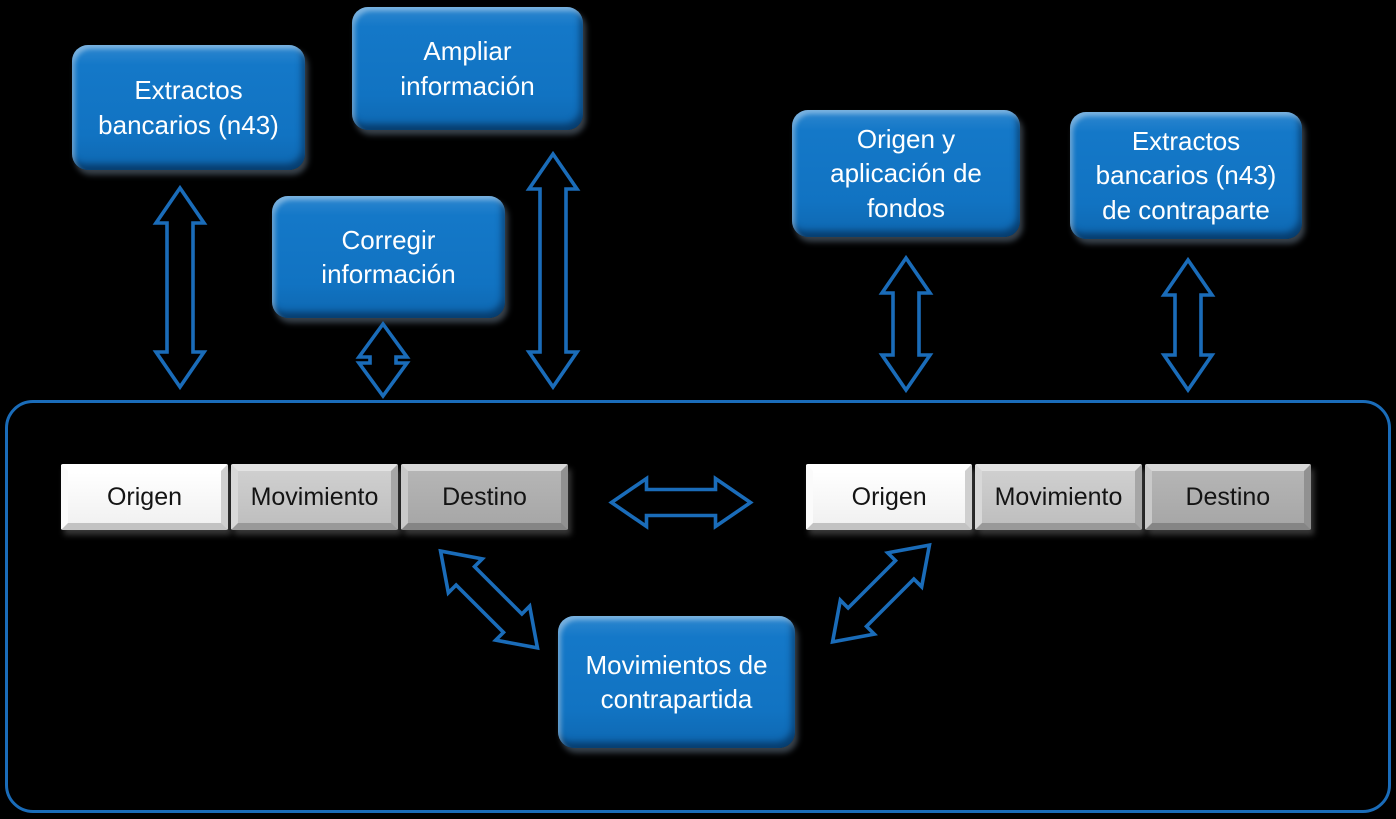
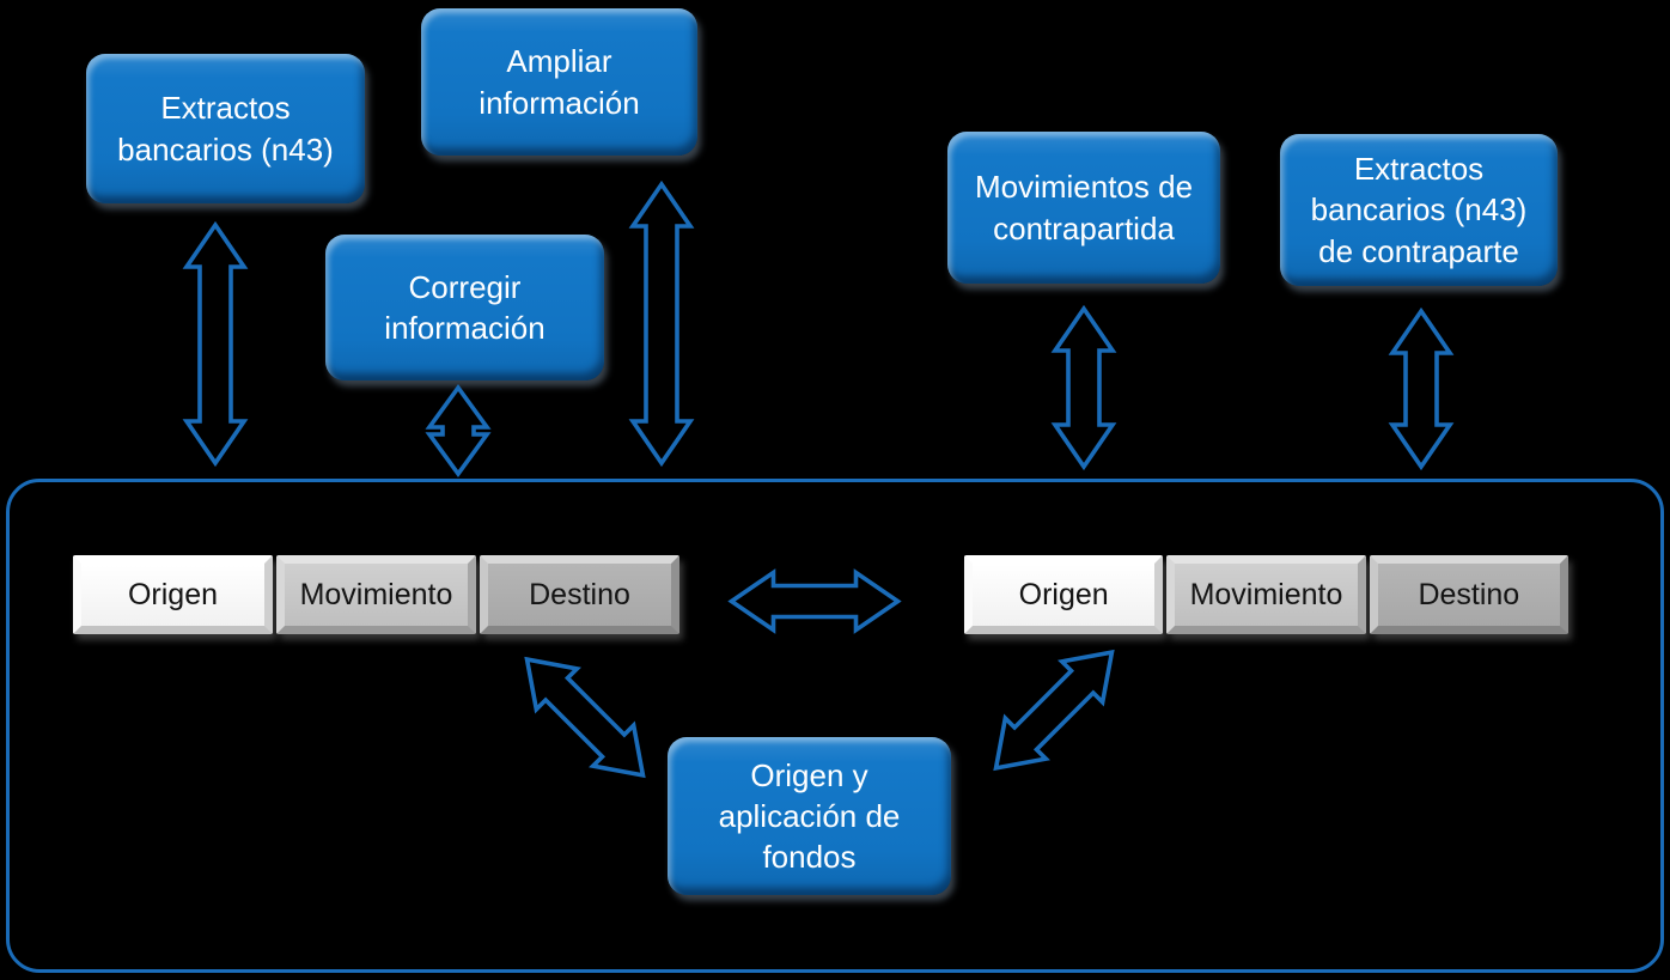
  Extractos bancarios (n43)
  Ampliar información
  Corregir información
- Origen y aplicación de fondos
+ Movimientos de contrapartida
  Extractos bancarios (n43) de contraparte
- Movimientos de contrapartida
+ Origen y aplicación de fondos
  Origen
  Movimiento
  Destino
  Origen
  Movimiento
  Destino
